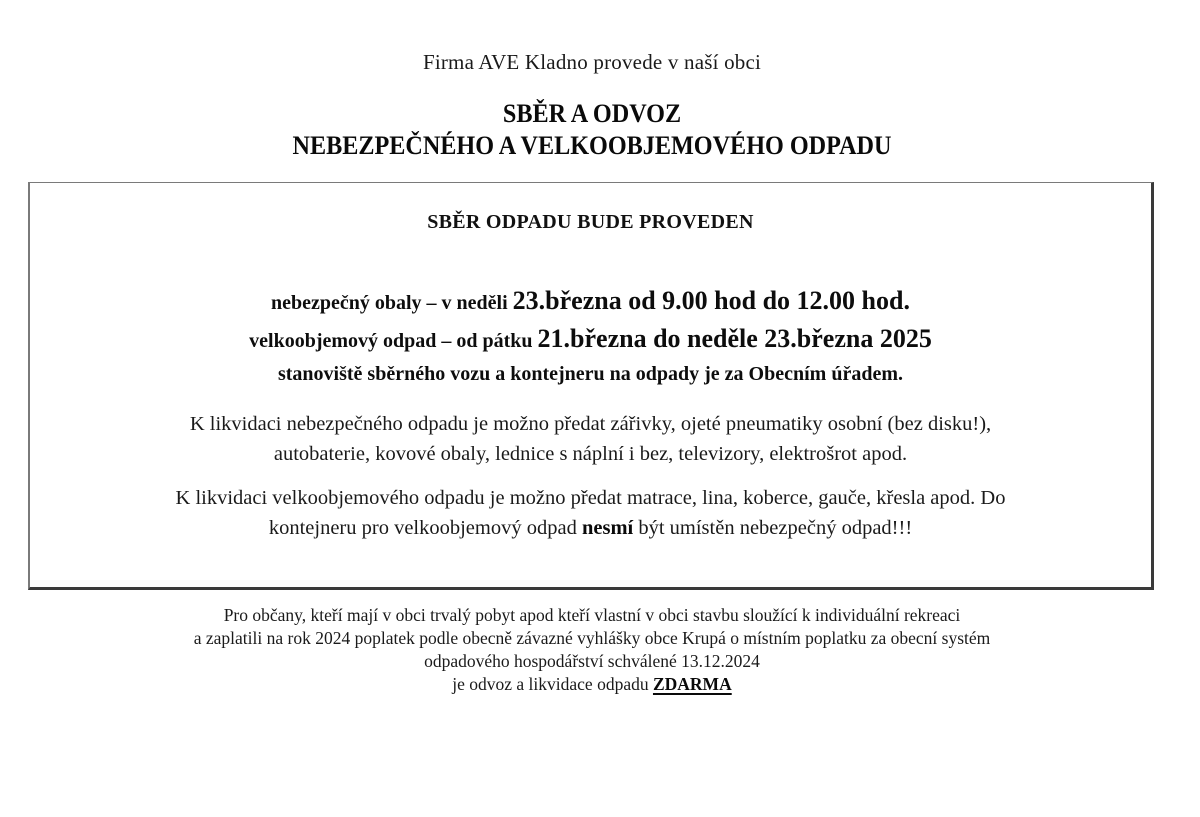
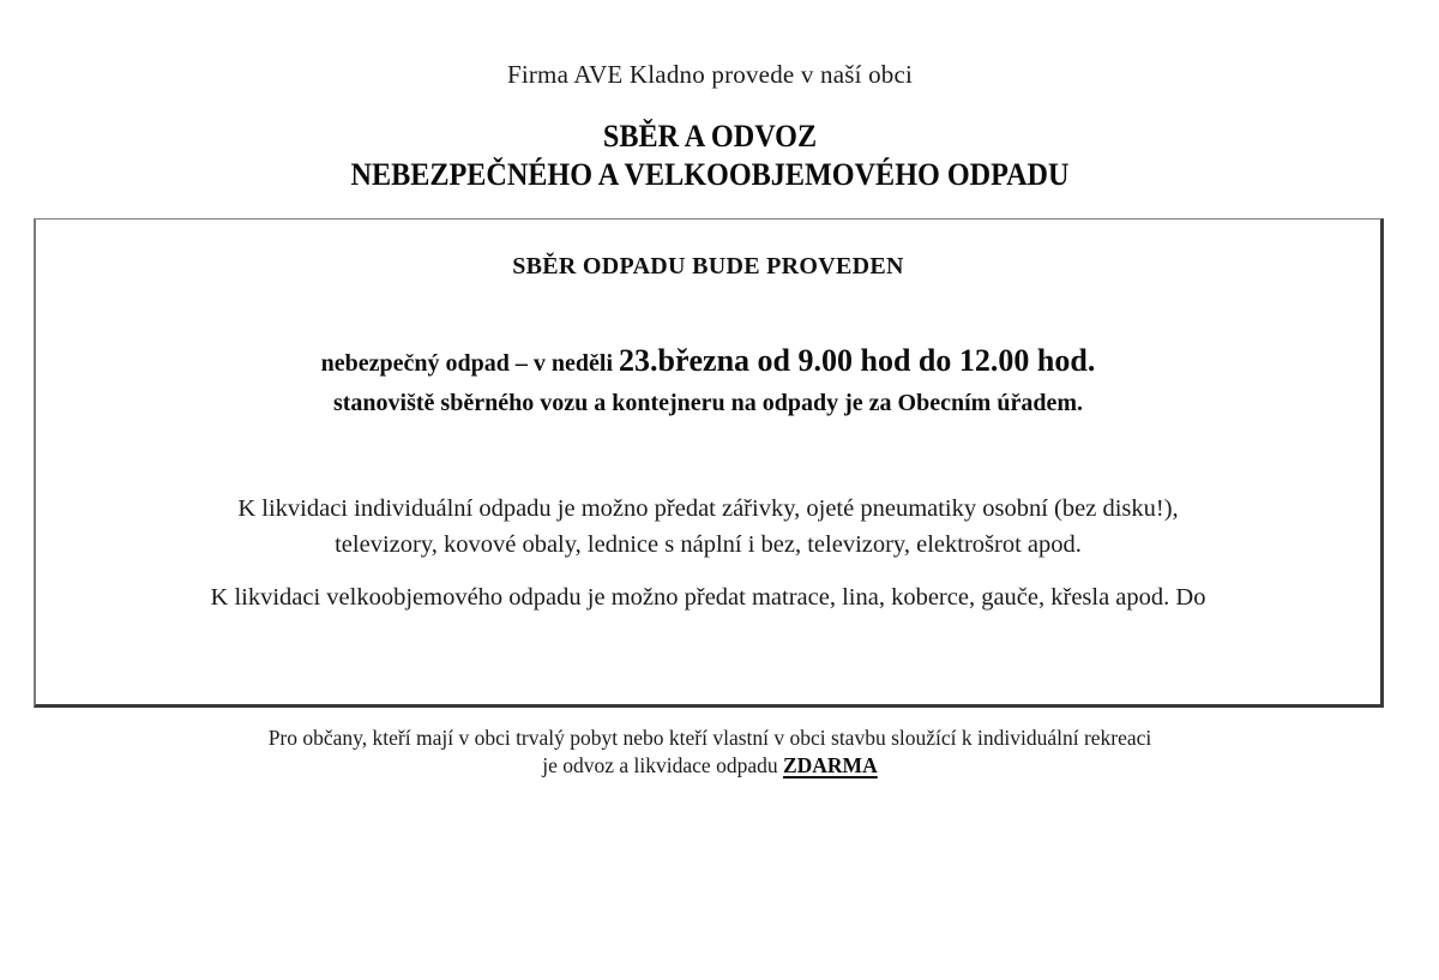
  Firma AVE Kladno provede v naší obci
  SBĚR A ODVOZ
  NEBEZPEČNÉHO A VELKOOBJEMOVÉHO ODPADU
  SBĚR ODPADU BUDE PROVEDEN
- nebezpečný obaly – v neděli 23.března od 9.00 hod do 12.00 hod.
+ nebezpečný odpad – v neděli 23.března od 9.00 hod do 12.00 hod.
- velkoobjemový odpad – od pátku 21.března do neděle 23.března 2025
  stanoviště sběrného vozu a kontejneru na odpady je za Obecním úřadem.
- K likvidaci nebezpečného odpadu je možno předat zářivky, ojeté pneumatiky osobní (bez disku!),
+ K likvidaci individuální odpadu je možno předat zářivky, ojeté pneumatiky osobní (bez disku!),
- autobaterie, kovové obaly, lednice s náplní i bez, televizory, elektrošrot apod.
+ televizory, kovové obaly, lednice s náplní i bez, televizory, elektrošrot apod.
  K likvidaci velkoobjemového odpadu je možno předat matrace, lina, koberce, gauče, křesla apod. Do
- kontejneru pro velkoobjemový odpad nesmí být umístěn nebezpečný odpad!!!
- Pro občany, kteří mají v obci trvalý pobyt apod kteří vlastní v obci stavbu sloužící k individuální rekreaci
+ Pro občany, kteří mají v obci trvalý pobyt nebo kteří vlastní v obci stavbu sloužící k individuální rekreaci
- a zaplatili na rok 2024 poplatek podle obecně závazné vyhlášky obce Krupá o místním poplatku za obecní systém
- odpadového hospodářství schválené 13.12.2024
  je odvoz a likvidace odpadu ZDARMA
